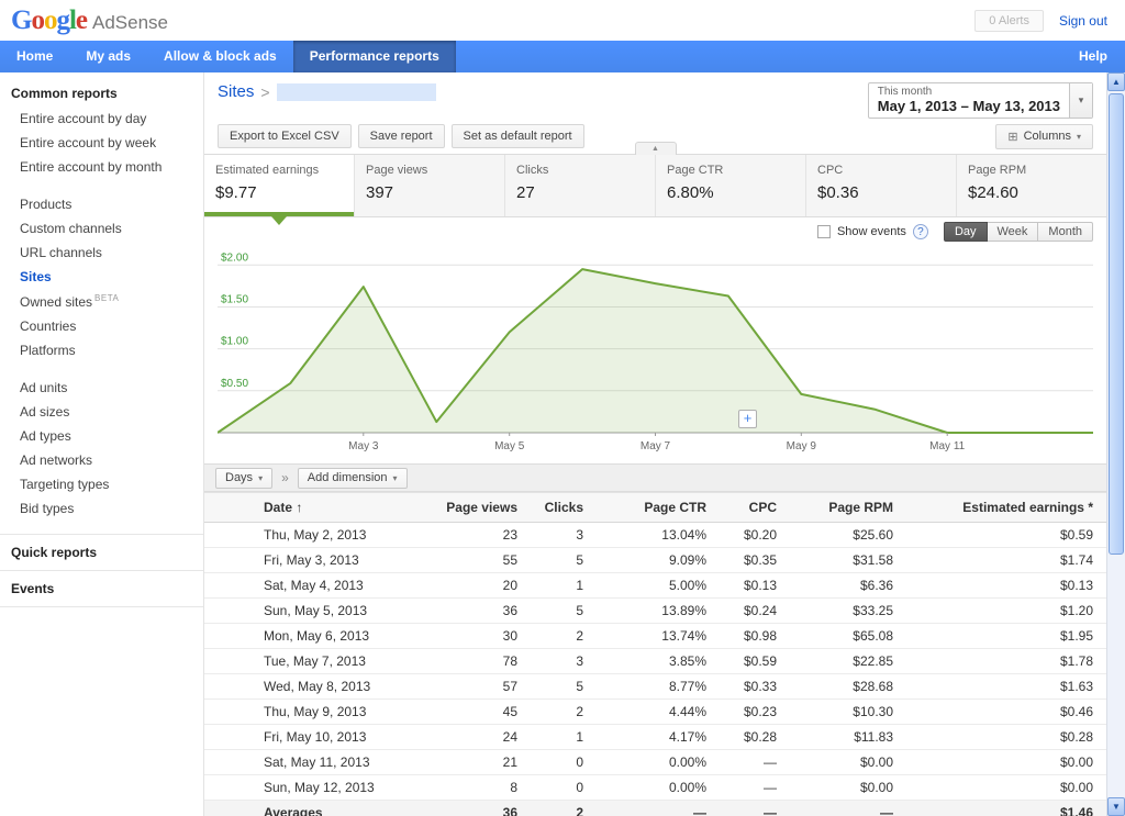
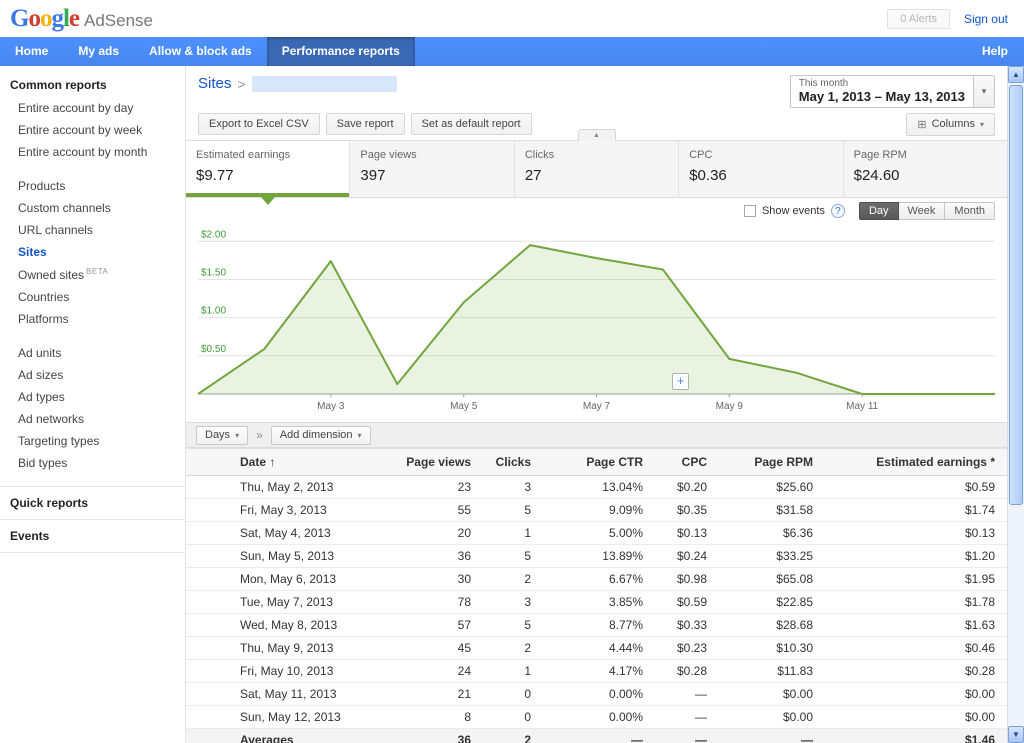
  Google
  AdSense
  0 Alerts
  Sign out
  Home
  My ads
  Allow & block ads
  Performance reports
  Help
  Common reports
  Entire account by day
  Entire account by week
  Entire account by month
  Products
  Custom channels
  URL channels
  Sites
  Owned sites BETA
  Countries
  Platforms
  Ad units
  Ad sizes
  Ad types
  Ad networks
  Targeting types
  Bid types
  Quick reports
  Events
  Sites
  >
  This month
  May 1, 2013 – May 13, 2013
  ▾
  Export to Excel CSV
  Save report
  Set as default report
  ⊞
  Columns
  ▾
  Estimated earnings
  $9.77
  Page views
  397
  Clicks
  27
- Page CTR
- 6.80%
  CPC
  $0.36
  Page RPM
  $24.60
  Show events
  ?
  Day
  Week
  Month
  $0.50
  $1.00
  $1.50
  $2.00
  May 3
  May 5
  May 7
  May 9
  May 11
  +
  Days
  ▾
  »
  Add dimension
  ▾
  Date ↑	Page views	Clicks	Page CTR	CPC	Page RPM	Estimated earnings *
  Thu, May 2, 2013	23	3	13.04%	$0.20	$25.60	$0.59
  Fri, May 3, 2013	55	5	9.09%	$0.35	$31.58	$1.74
  Sat, May 4, 2013	20	1	5.00%	$0.13	$6.36	$0.13
  Sun, May 5, 2013	36	5	13.89%	$0.24	$33.25	$1.20
- Mon, May 6, 2013	30	2	13.74%	$0.98	$65.08	$1.95
+ Mon, May 6, 2013	30	2	6.67%	$0.98	$65.08	$1.95
  Tue, May 7, 2013	78	3	3.85%	$0.59	$22.85	$1.78
  Wed, May 8, 2013	57	5	8.77%	$0.33	$28.68	$1.63
  Thu, May 9, 2013	45	2	4.44%	$0.23	$10.30	$0.46
  Fri, May 10, 2013	24	1	4.17%	$0.28	$11.83	$0.28
  Sat, May 11, 2013	21	0	0.00%	—	$0.00	$0.00
  Sun, May 12, 2013	8	0	0.00%	—	$0.00	$0.00
  Averages	36	2	—	—	—	$1.46
  ▲
  ▼
